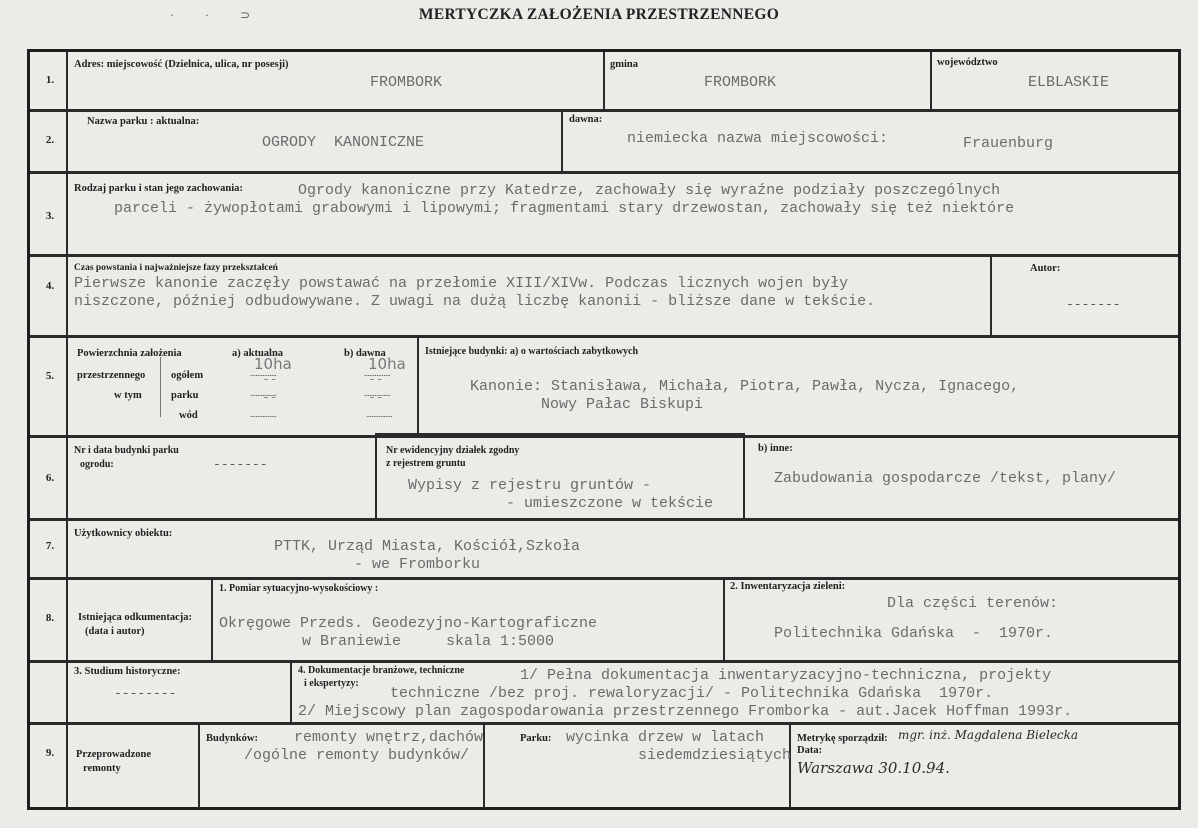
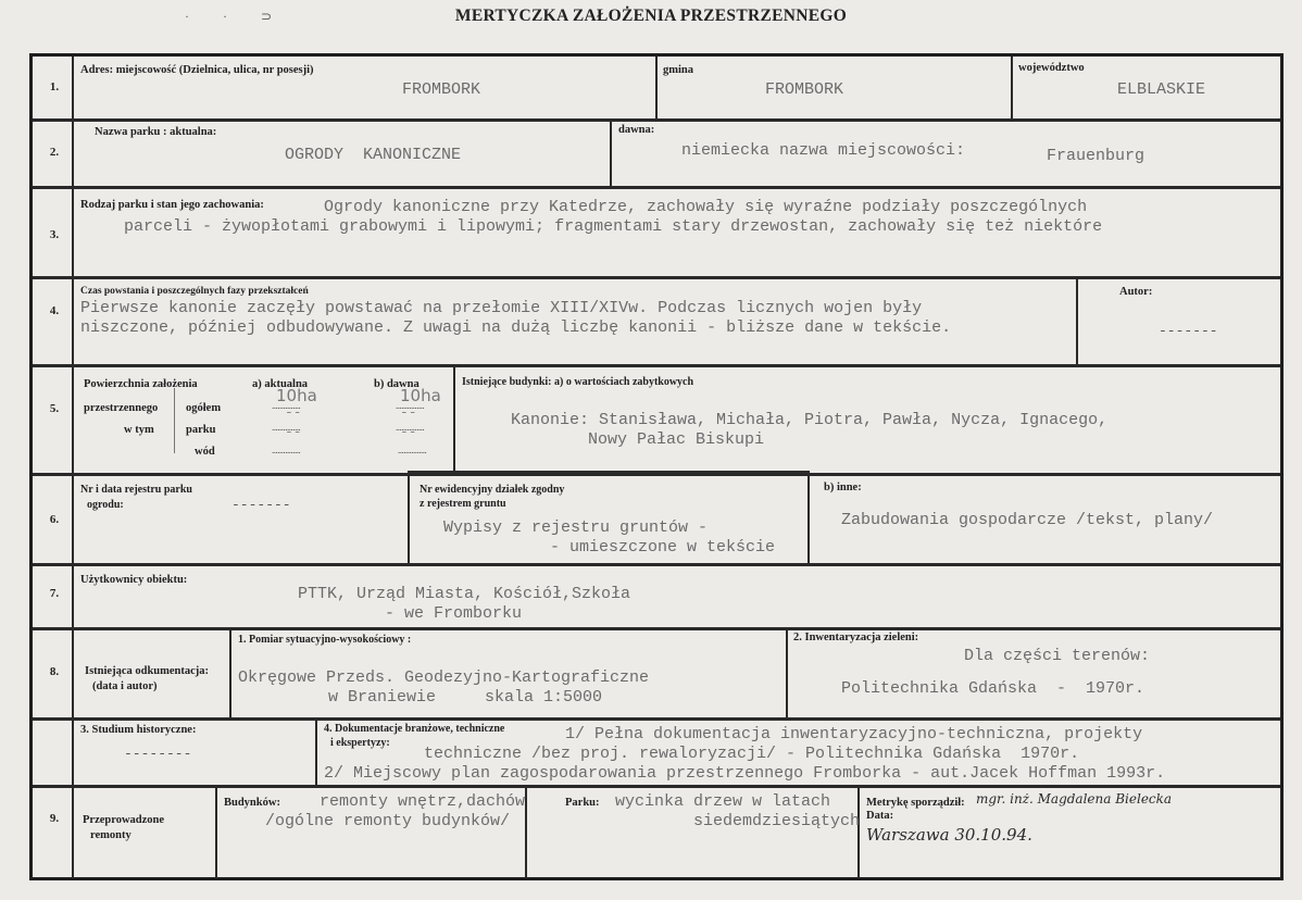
  MERTYCZKA ZAŁOŻENIA PRZESTRZENNEGO
  · · ⊃
  1.
  Adres: miejscowość (Dzielnica, ulica, nr posesji)
  FROMBORK
  gmina
  FROMBORK
  województwo
  ELBLASKIE
  2.
  Nazwa parku : aktualna:
  OGRODY KANONICZNE
  dawna:
  niemiecka nazwa miejscowości:
  Frauenburg
  3.
  Rodzaj parku i stan jego zachowania:
  Ogrody kanoniczne przy Katedrze, zachowały się wyraźne podziały poszczególnych
  parceli - żywopłotami grabowymi i lipowymi; fragmentami stary drzewostan, zachowały się też niektóre
  4.
- Czas powstania i najważniejsze fazy przekształceń
+ Czas powstania i poszczególnych fazy przekształceń
  Pierwsze kanonie zaczęły powstawać na przełomie XIII/XIVw. Podczas licznych wojen były
  niszczone, później odbudowywane. Z uwagi na dużą liczbę kanonii - bliższe dane w tekście.
  Autor:
  -------
  5.
  Powierzchnia założenia
  przestrzennego
  w tym
  a) aktualna
  b) dawna
  ogółem
  parku
  wód
  10ha
  10ha
  ...............
  ...............
  --
  --
  ...............
  ...............
  --
  --
  ...............
  ...............
  Istniejące budynki: a) o wartościach zabytkowych
  Kanonie: Stanisława, Michała, Piotra, Pawła, Nycza, Ignacego,
  Nowy Pałac Biskupi
  6.
- Nr i data budynki parku
+ Nr i data rejestru parku
  ogrodu:
  -------
  Nr ewidencyjny działek zgodny
  z rejestrem gruntu
  Wypisy z rejestru gruntów -
  - umieszczone w tekście
  b) inne:
  Zabudowania gospodarcze /tekst, plany/
  7.
  Użytkownicy obiektu:
  PTTK, Urząd Miasta, Kościół,Szkoła
  - we Fromborku
  8.
  Istniejąca odkumentacja:
  (data i autor)
  1. Pomiar sytuacyjno-wysokościowy :
  Okręgowe Przeds. Geodezyjno-Kartograficzne
  w Braniewie skala 1:5000
  2. Inwentaryzacja zieleni:
  Dla części terenów:
  Politechnika Gdańska - 1970r.
  3. Studium historyczne:
  --------
  4. Dokumentacje branżowe, techniczne
  i ekspertyzy:
  1/ Pełna dokumentacja inwentaryzacyjno-techniczna, projekty
  techniczne /bez proj. rewaloryzacji/ - Politechnika Gdańska 1970r.
  2/ Miejscowy plan zagospodarowania przestrzennego Fromborka - aut.Jacek Hoffman 1993r.
  9.
  Przeprowadzone
  remonty
  Budynków:
  remonty wnętrz,dachów
  /ogólne remonty budynków/
  Parku:
  wycinka drzew w latach
  siedemdziesiątych
  Metrykę sporządził:
  mgr. inż. Magdalena Bielecka
  Data:
  Warszawa 30.10.94.
